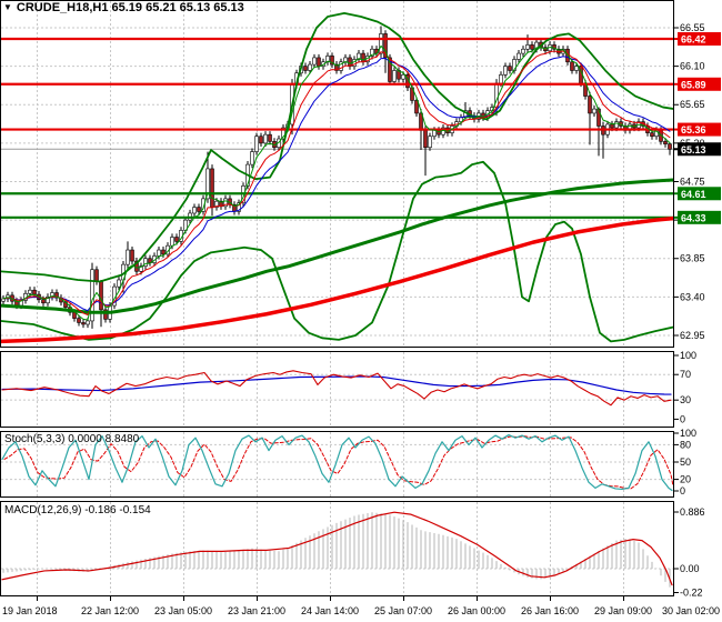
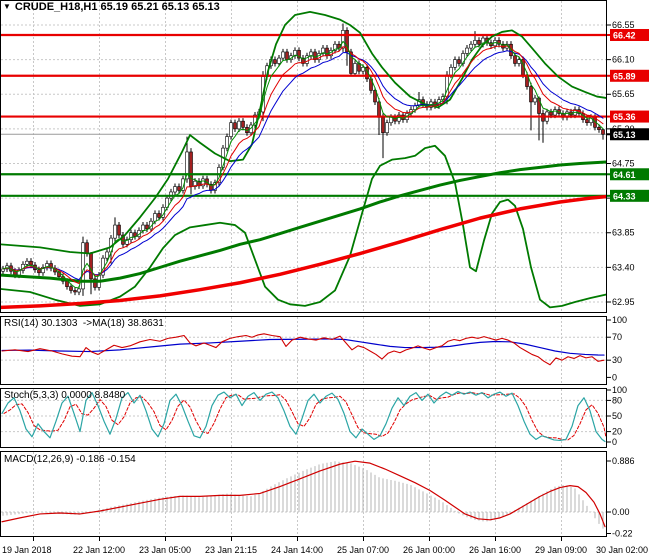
  66.55
  66.10
  65.65
  64.75
  63.85
  63.40
  62.95
  100
  70
  30
  0
  100
  80
  50
  20
  0
  0.886
  0.00
  -0.22
  66.42
  65.89
  65.36
  65.13
  64.61
  64.33
  19 Jan 2018
  22 Jan 12:00
  23 Jan 05:00
- 23 Jan 21:00
+ 23 Jan 21:15
  24 Jan 14:00
  25 Jan 07:00
  26 Jan 00:00
  26 Jan 16:00
  29 Jan 09:00
  30 Jan 02:00
  ▼ CRUDE_H18,H1 65.19 65.21 65.13 65.13
+ RSI(14) 30.1303 ->MA(18) 38.8631
  Stoch(5,3,3) 0.0000 8.8480
  MACD(12,26,9) -0.186 -0.154
